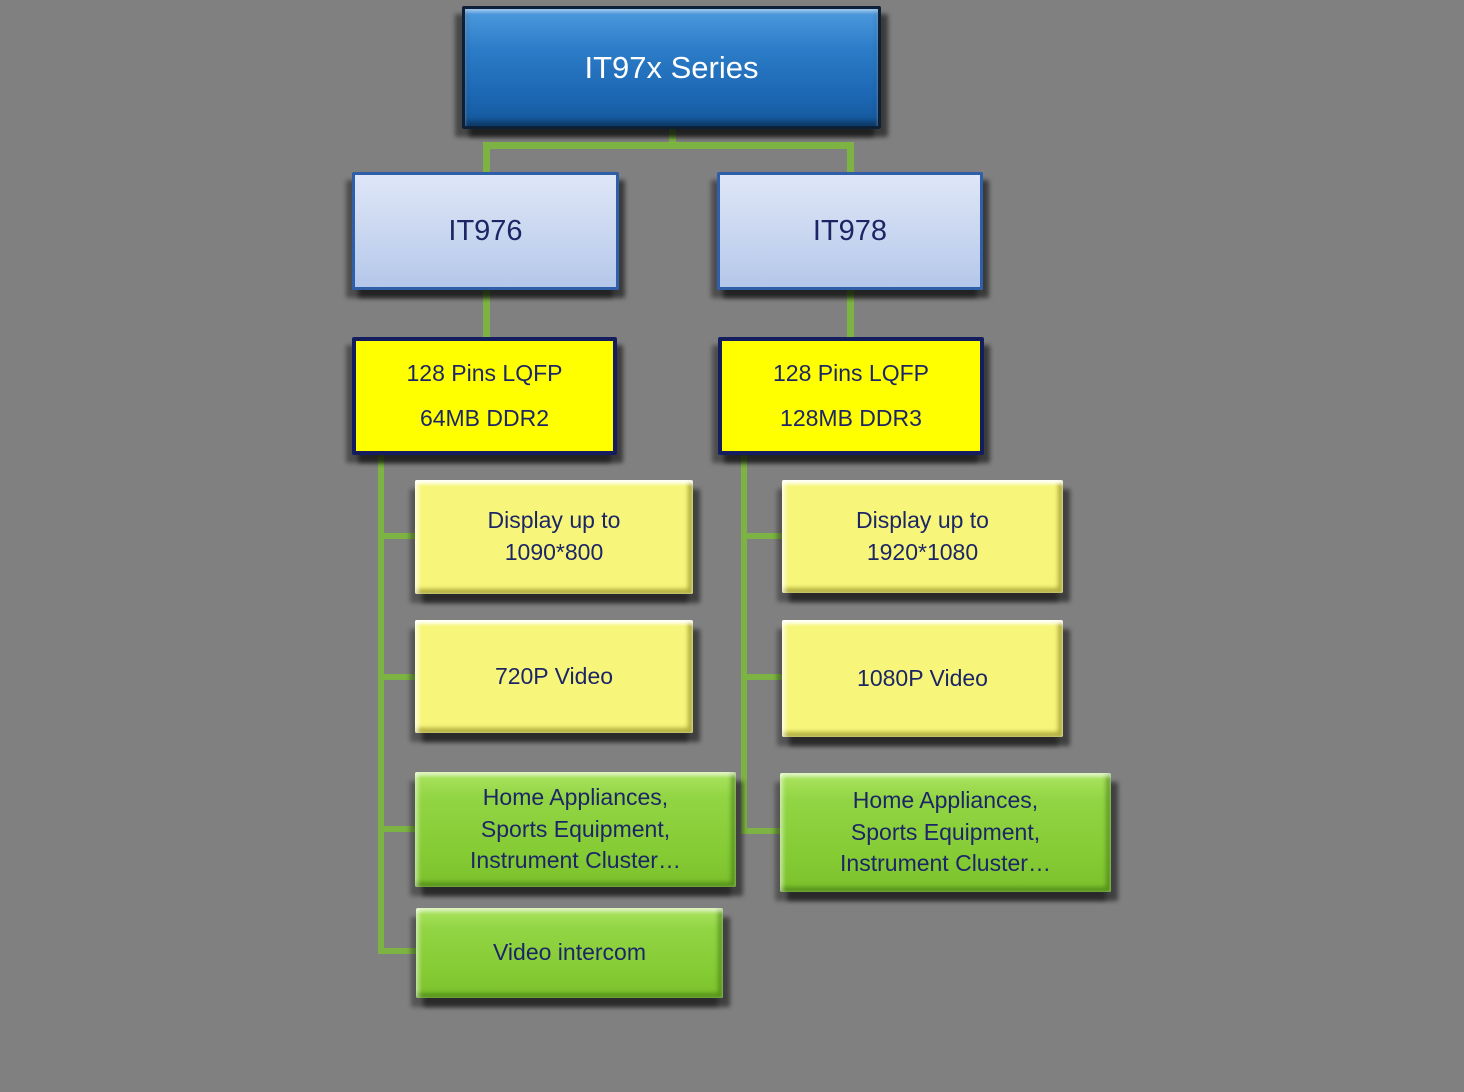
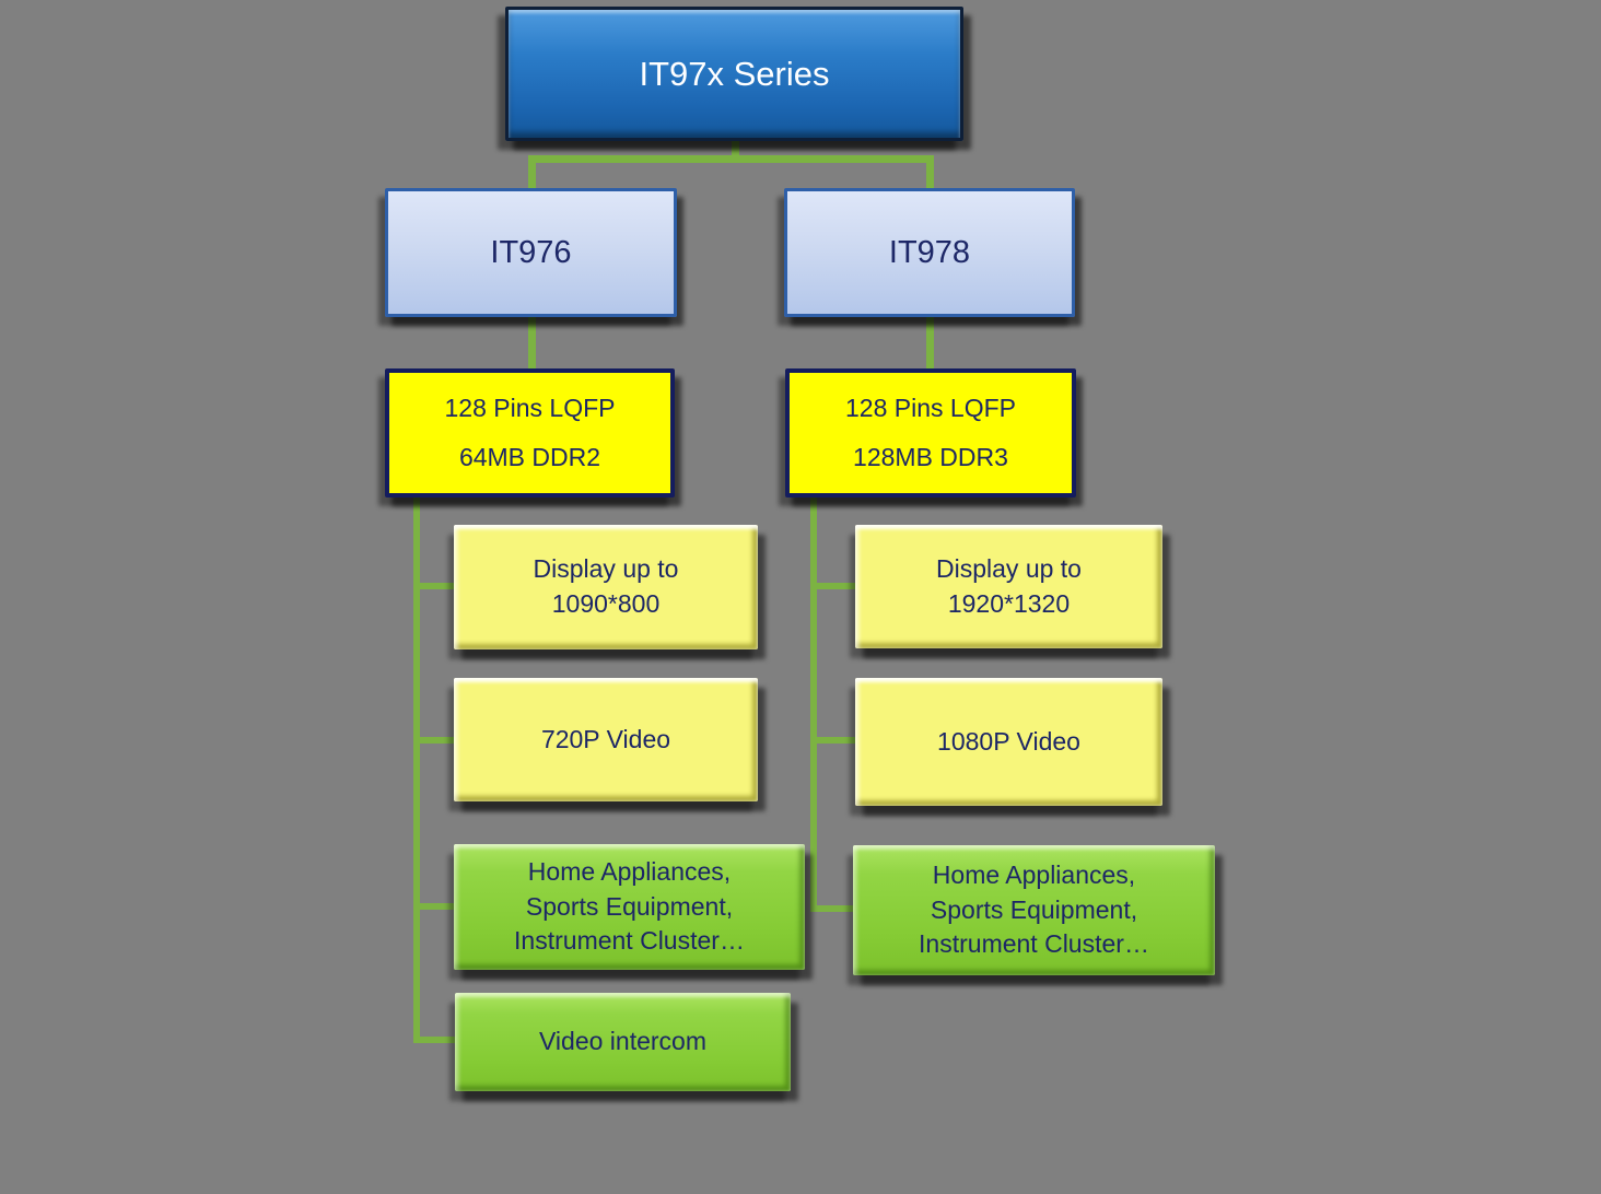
  IT97x Series
  IT976
  IT978
  128 Pins LQFP
  64MB DDR2
  128 Pins LQFP
  128MB DDR3
  Display up to
  1090*800
  720P Video
  Home Appliances,
  Sports Equipment,
  Instrument Cluster…
  Video intercom
  Display up to
- 1920*1080
+ 1920*1320
  1080P Video
  Home Appliances,
  Sports Equipment,
  Instrument Cluster…
